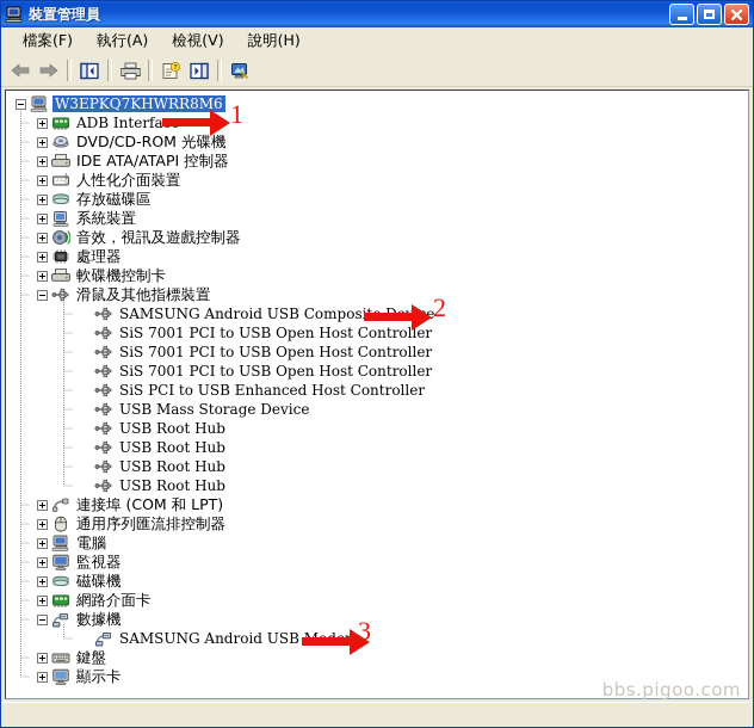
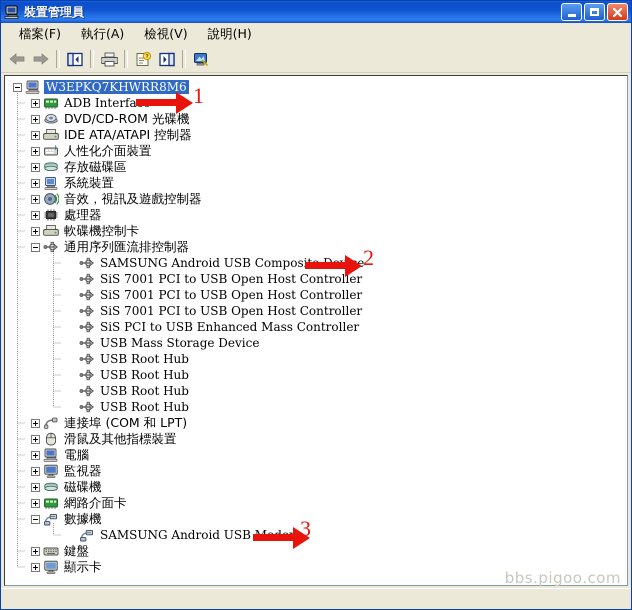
  裝置管理員
  檔案(F)
  執行(A)
  檢視(V)
  說明(H)
  W3EPKQ7KHWRR8M6
  ADB Interfa
  DVD/CD-ROM 光碟機
  IDE ATA/ATAPI 控制器
  人性化介面裝置
  存放磁碟區
  系統裝置
  音效，視訊及遊戲控制器
  處理器
  軟碟機控制卡
- 滑鼠及其他指標裝置
+ 通用序列匯流排控制器
  SAMSUNG Android USB Composice
  SiS 7001 PCI to USB Open Host Controller
  SiS 7001 PCI to USB Open Host Controller
  SiS 7001 PCI to USB Open Host Controller
- SiS PCI to USB Enhanced Host Controller
+ SiS PCI to USB Enhanced Mass Controller
  USB Mass Storage Device
  USB Root Hub
  USB Root Hub
  USB Root Hub
  USB Root Hub
  連接埠 (COM 和 LPT)
- 通用序列匯流排控制器
+ 滑鼠及其他指標裝置
  電腦
  監視器
  磁碟機
  網路介面卡
  數據機
  SAMSUNG Android USBm
  鍵盤
  顯示卡
  1
  2
  3
  bbs.pigoo.com
